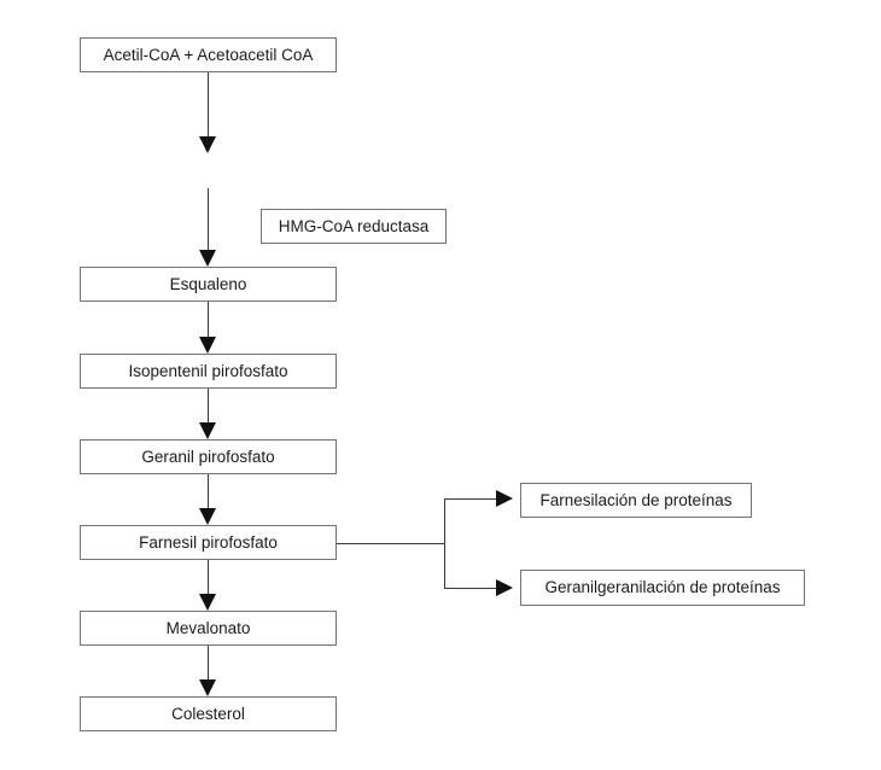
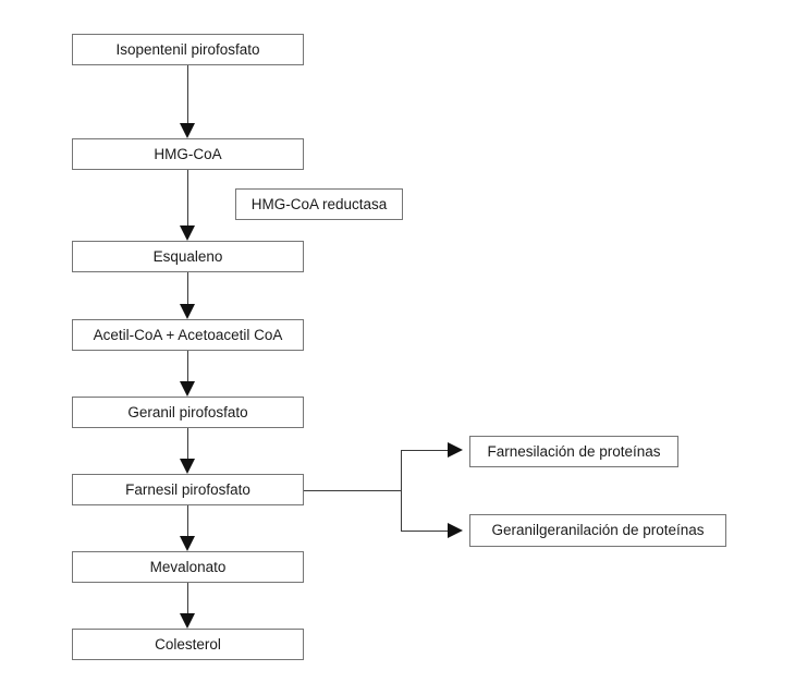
- Acetil-CoA + Acetoacetil CoA
+ Isopentenil pirofosfato
+ HMG-CoA
  Esqualeno
- Isopentenil pirofosfato
+ Acetil-CoA + Acetoacetil CoA
  Geranil pirofosfato
  Farnesil pirofosfato
  Mevalonato
  Colesterol
  HMG-CoA reductasa
  Farnesilación de proteínas
  Geranilgeranilación de proteínas
